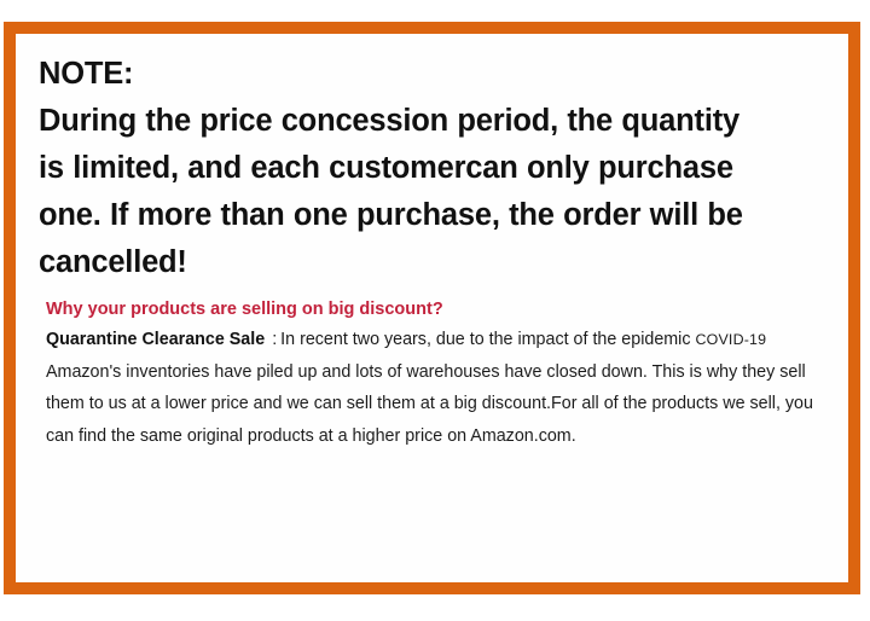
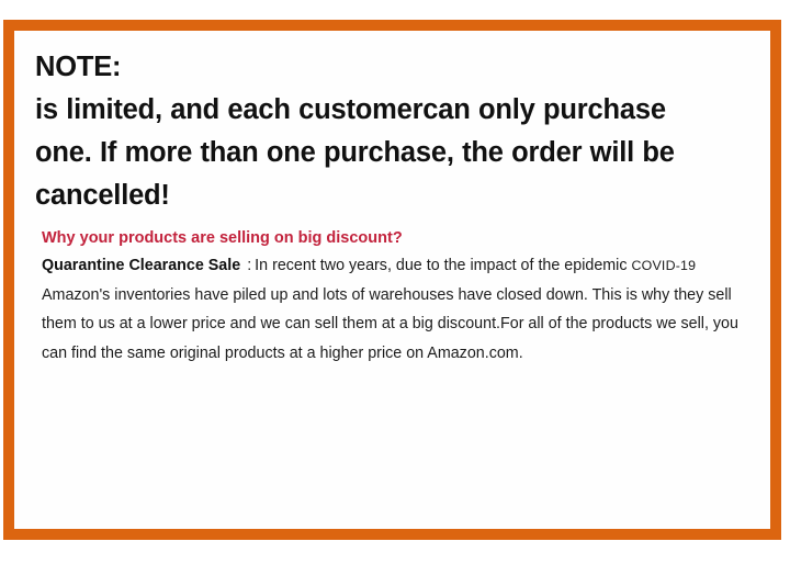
  NOTE:
- During the price concession period, the quantity
  is limited, and each customercan only purchase
  one. If more than one purchase, the order will be
  cancelled!
  Why your products are selling on big discount?
  Quarantine Clearance Sale : In recent two years, due to the impact of the epidemic COVID-19 Amazon's inventories have piled up and lots of warehouses have closed down. This is why they sell them to us at a lower price and we can sell them at a big discount.For all of the products we sell, you can find the same original products at a higher price on Amazon.com.
